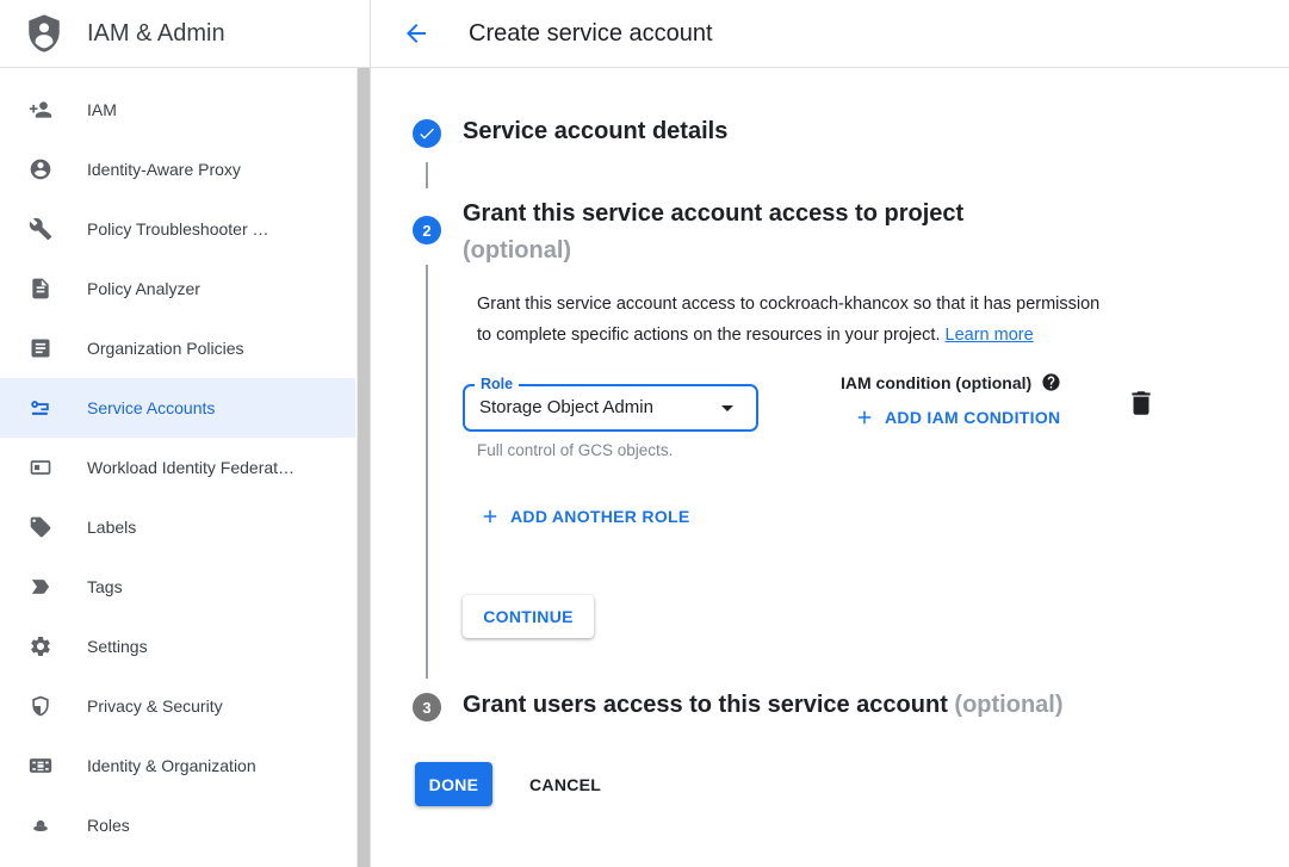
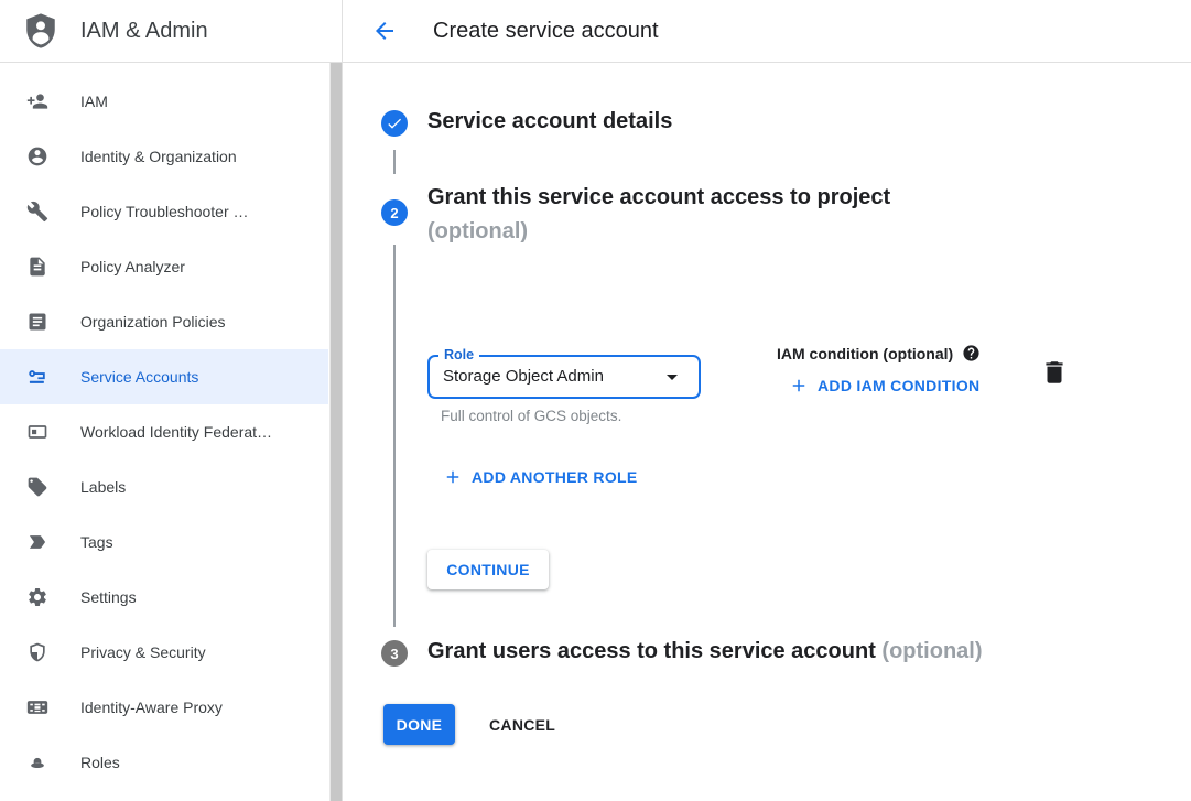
  IAM & Admin
  Create service account
  IAM
- Identity-Aware Proxy
+ Identity & Organization
  Policy Troubleshooter …
  Policy Analyzer
  Organization Policies
  Service Accounts
  Workload Identity Federat…
  Labels
  Tags
  Settings
  Privacy & Security
- Identity & Organization
+ Identity-Aware Proxy
  Roles
  Service account details
  2
  Grant this service account access to project
  (optional)
- Grant this service account access to cockroach-khancox so that it has permission
- to complete specific actions on the resources in your project. Learn more
  Role
  Storage Object Admin
  Full control of GCS objects.
  IAM condition (optional)
  ADD IAM CONDITION
  ADD ANOTHER ROLE
  CONTINUE
  3
  Grant users access to this service account (optional)
  DONE
  CANCEL
